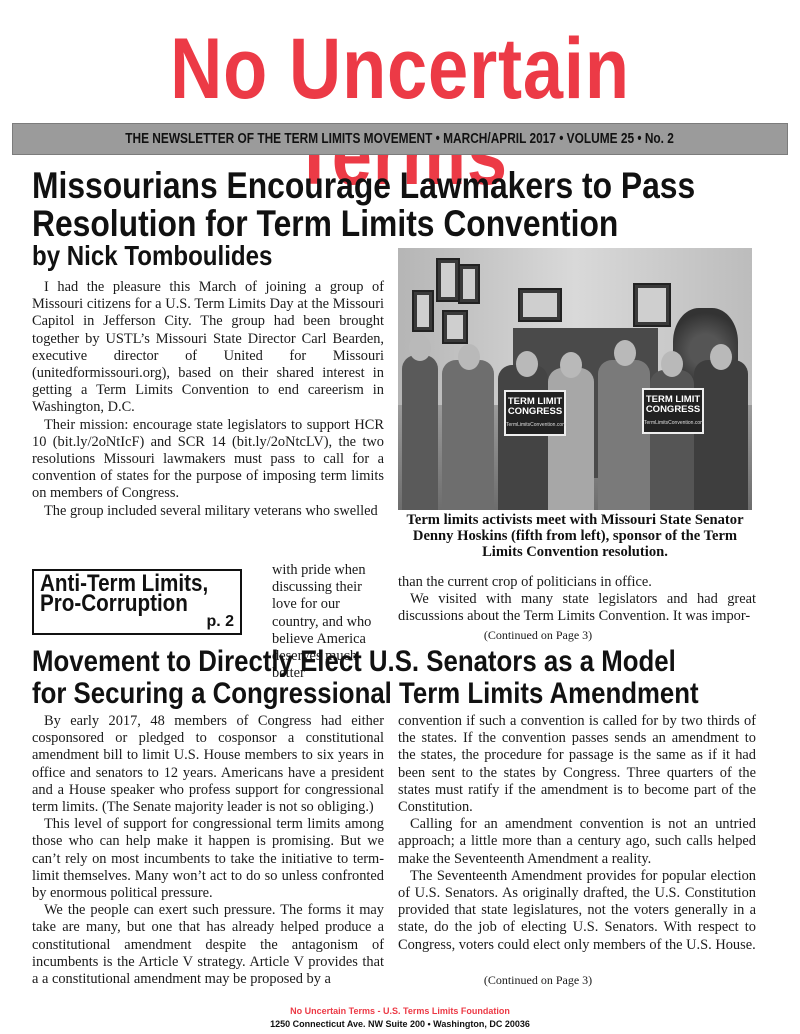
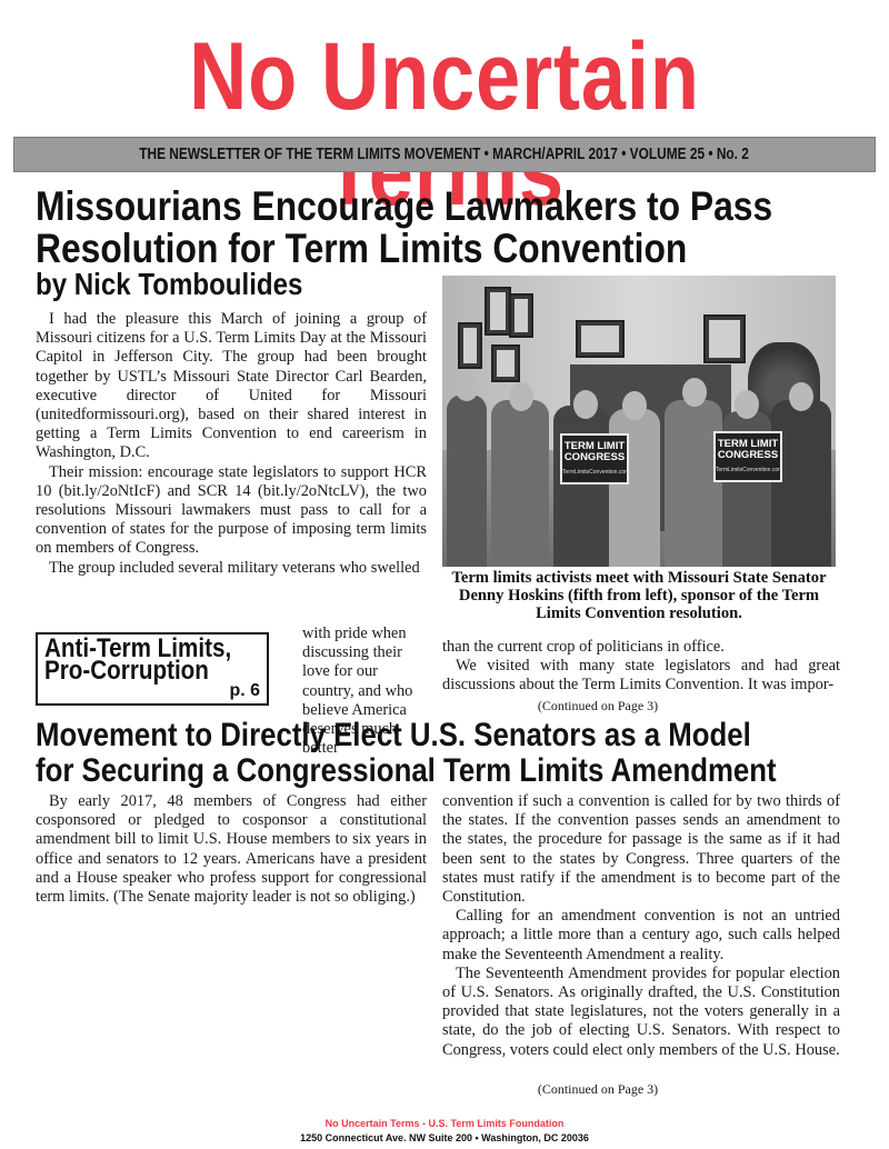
  No Uncertain Terms
  THE NEWSLETTER OF THE TERM LIMITS MOVEMENT • MARCH/APRIL 2017 • VOLUME 25 • No. 2
  Missourians Encourage Lawmakers to Pass
  Resolution for Term Limits Convention
  by Nick Tomboulides
  I had the pleasure this March of joining a group of Missouri citizens for a U.S. Term Limits Day at the Missouri Capitol in Jefferson City. The group had been brought together by USTL’s Missouri State Director Carl Bearden, executive director of United for Missouri (unitedformissouri.org), based on their shared interest in getting a Term Limits Convention to end careerism in Washington, D.C.
  Their mission: encourage state legislators to support HCR 10 (bit.ly/2oNtIcF) and SCR 14 (bit.ly/2oNtcLV), the two resolutions Missouri lawmakers must pass to call for a convention of states for the purpose of imposing term limits on members of Congress.
  The group included several military veterans who swelled
  Anti-Term Limits,
  Pro-Corruption
- p. 2
+ p. 6
  with pride when discussing their love for our country, and who believe America deserves much better
  TERM LIMIT
  CONGRESS
  TERM LIMIT
  CONGRESS
  Term limits activists meet with Missouri State Senator Denny Hoskins (fifth from left), sponsor of the Term Limits Convention resolution.
  than the current crop of politicians in office.
  We visited with many state legislators and had great discussions about the Term Limits Convention. It was impor-
  (Continued on Page 3)
  Movement to Directly Elect U.S. Senators as a Model
  for Securing a Congressional Term Limits Amendment
  By early 2017, 48 members of Congress had either cosponsored or pledged to cosponsor a constitutional amendment bill to limit U.S. House members to six years in office and senators to 12 years. Americans have a president and a House speaker who profess support for congressional term limits. (The Senate majority leader is not so obliging.)
- This level of support for congressional term limits among those who can help make it happen is promising. But we can’t rely on most incumbents to take the initiative to term-limit themselves. Many won’t act to do so unless confronted by enormous political pressure.
- We the people can exert such pressure. The forms it may take are many, but one that has already helped produce a constitutional amendment despite the antagonism of incumbents is the Article V strategy. Article V provides that a a constitutional amendment may be proposed by a
  convention if such a convention is called for by two thirds of the states. If the convention passes sends an amendment to the states, the procedure for passage is the same as if it had been sent to the states by Congress. Three quarters of the states must ratify if the amendment is to become part of the Constitution.
  Calling for an amendment convention is not an untried approach; a little more than a century ago, such calls helped make the Seventeenth Amendment a reality.
  The Seventeenth Amendment provides for popular election of U.S. Senators. As originally drafted, the U.S. Constitution provided that state legislatures, not the voters generally in a state, do the job of electing U.S. Senators. With respect to Congress, voters could elect only members of the U.S. House.
  (Continued on Page 3)
- No Uncertain Terms - U.S. Terms Limits Foundation
+ No Uncertain Terms - U.S. Term Limits Foundation
  1250 Connecticut Ave. NW Suite 200 • Washington, DC 20036
